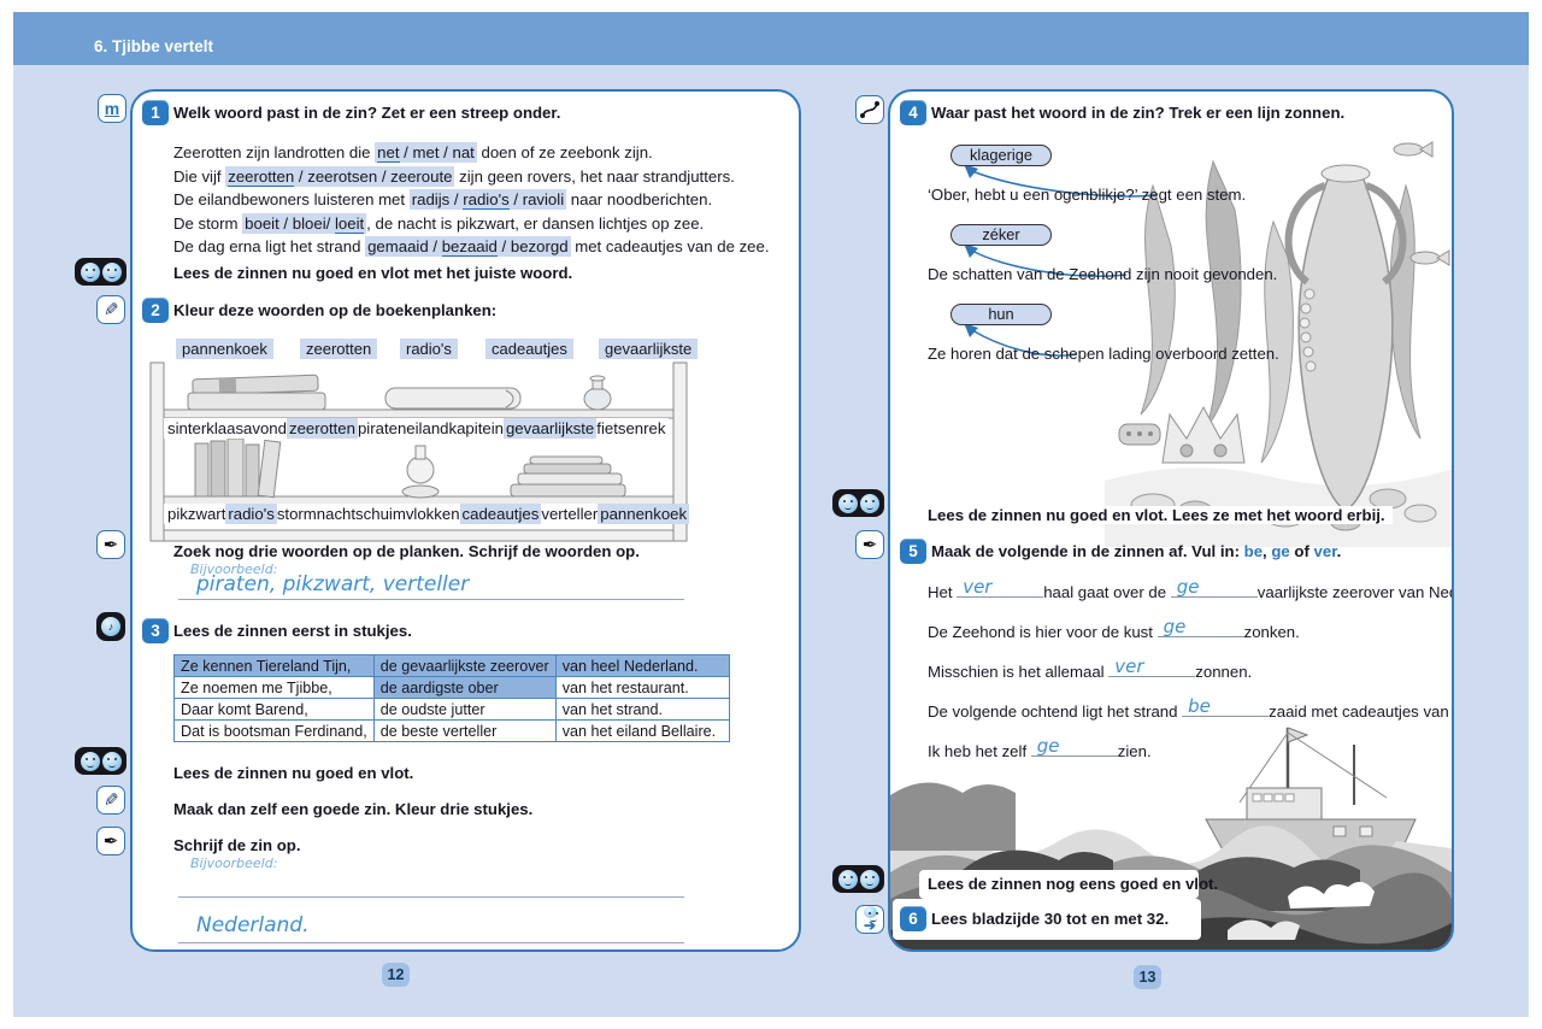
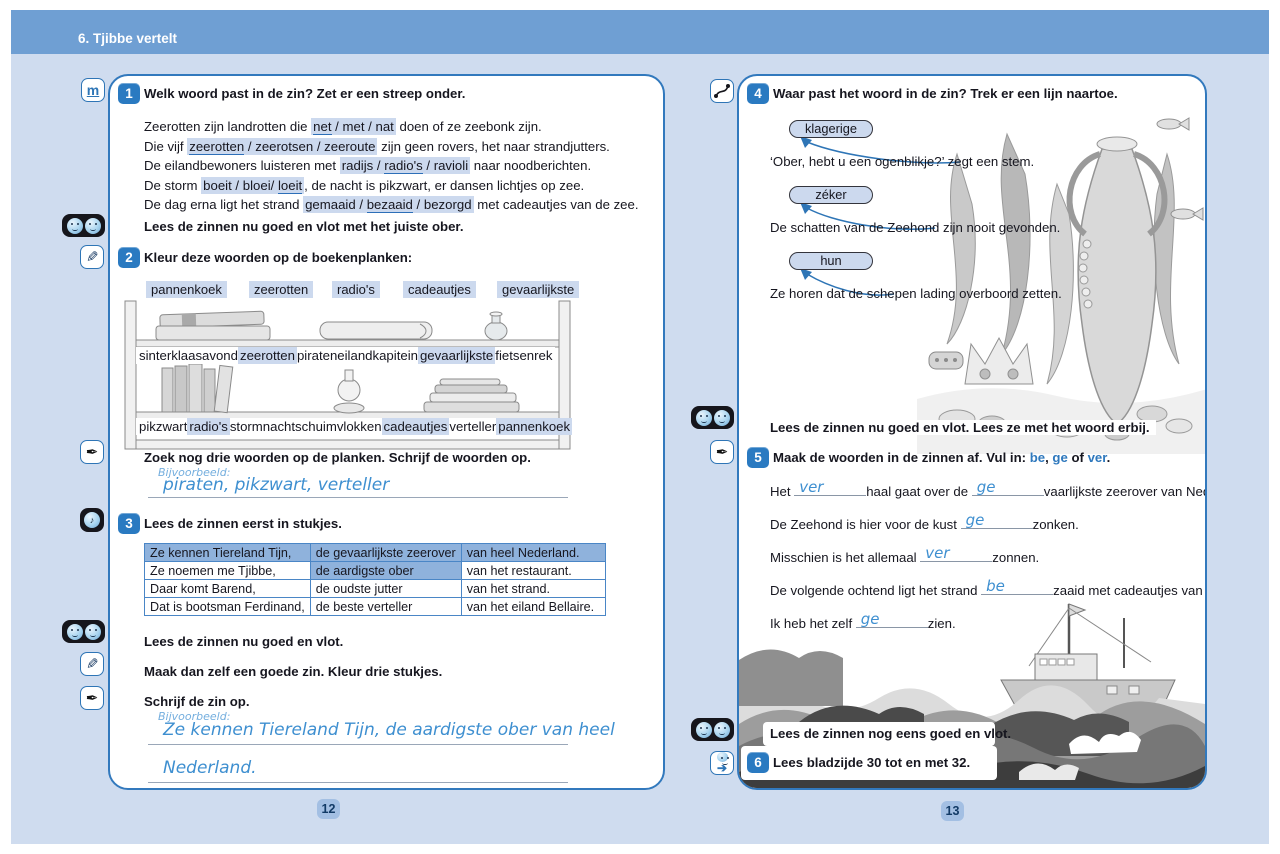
  6. Tjibbe vertelt
  m
  ✒
  ♪
  ✒
  ✒
  ➔
  1
  Welk woord past in de zin? Zet er een streep onder.
  Zeerotten zijn landrotten die net / met / nat doen of ze zeebonk zijn.
  Die vijf zeerotten / zeerotsen / zeeroute zijn geen rovers, het naar strandjutters.
  De eilandbewoners luisteren met radijs / radio's / ravioli naar noodberichten.
  De storm boeit / bloei/ loeit , de nacht is pikzwart, er dansen lichtjes op zee.
  De dag erna ligt het strand gemaaid / bezaaid / bezorgd met cadeautjes van de zee.
- Lees de zinnen nu goed en vlot met het juiste woord.
+ Lees de zinnen nu goed en vlot met het juiste ober.
  2
  Kleur deze woorden op de boekenplanken:
  pannenkoek
  zeerotten
  radio's
  cadeautjes
  gevaarlijkste
  sinterklaasavond zeerotten pirateneilandkapitein gevaarlijkste fietsenrek
  pikzwart radio's stormnachtschuimvlokken cadeautjes verteller pannenkoek
  Zoek nog drie woorden op de planken. Schrijf de woorden op.
  Bijvoorbeeld:
  piraten, pikzwart, verteller
  3
  Lees de zinnen eerst in stukjes.
  Ze kennen Tiereland Tijn,	de gevaarlijkste zeerover	van heel Nederland.
  Ze noemen me Tjibbe,	de aardigste ober	van het restaurant.
  Daar komt Barend,	de oudste jutter	van het strand.
  Dat is bootsman Ferdinand,	de beste verteller	van het eiland Bellaire.
  Lees de zinnen nu goed en vlot.
  Maak dan zelf een goede zin. Kleur drie stukjes.
  Schrijf de zin op.
  Bijvoorbeeld:
+ Ze kennen Tiereland Tijn, de aardigste ober van heel
  Nederland.
  4
- Waar past het woord in de zin? Trek er een lijn zonnen.
+ Waar past het woord in de zin? Trek er een lijn naartoe.
  klagerige
  ‘Ober, hebt u een ogenblikje?’ zegt een stem.
  zéker
  De schatten van de Zeehond zijn nooit gevonden.
  hun
  Ze horen dat de schepen lading overboord zetten.
  Lees de zinnen nu goed en vlot. Lees ze met het woord erbij.
  5
- Maak de volgende in de zinnen af. Vul in: be, ge of ver.
+ Maak de woorden in de zinnen af. Vul in: be, ge of ver.
  Het
  ver
  haal gaat over de
  ge
  vaarlijkste zeerover van Ne
  De Zeehond is hier voor de kust
  ge
  zonken.
  Misschien is het allemaal
  ver
  zonnen.
  De volgende ochtend ligt het strand
  be
  zaaid met cadeautjes van
  Ik heb het zelf
  ge
  zien.
  Lees de zinnen nog eens goed en vlot.
  6
  Lees bladzijde 30 tot en met 32.
  12
  13
